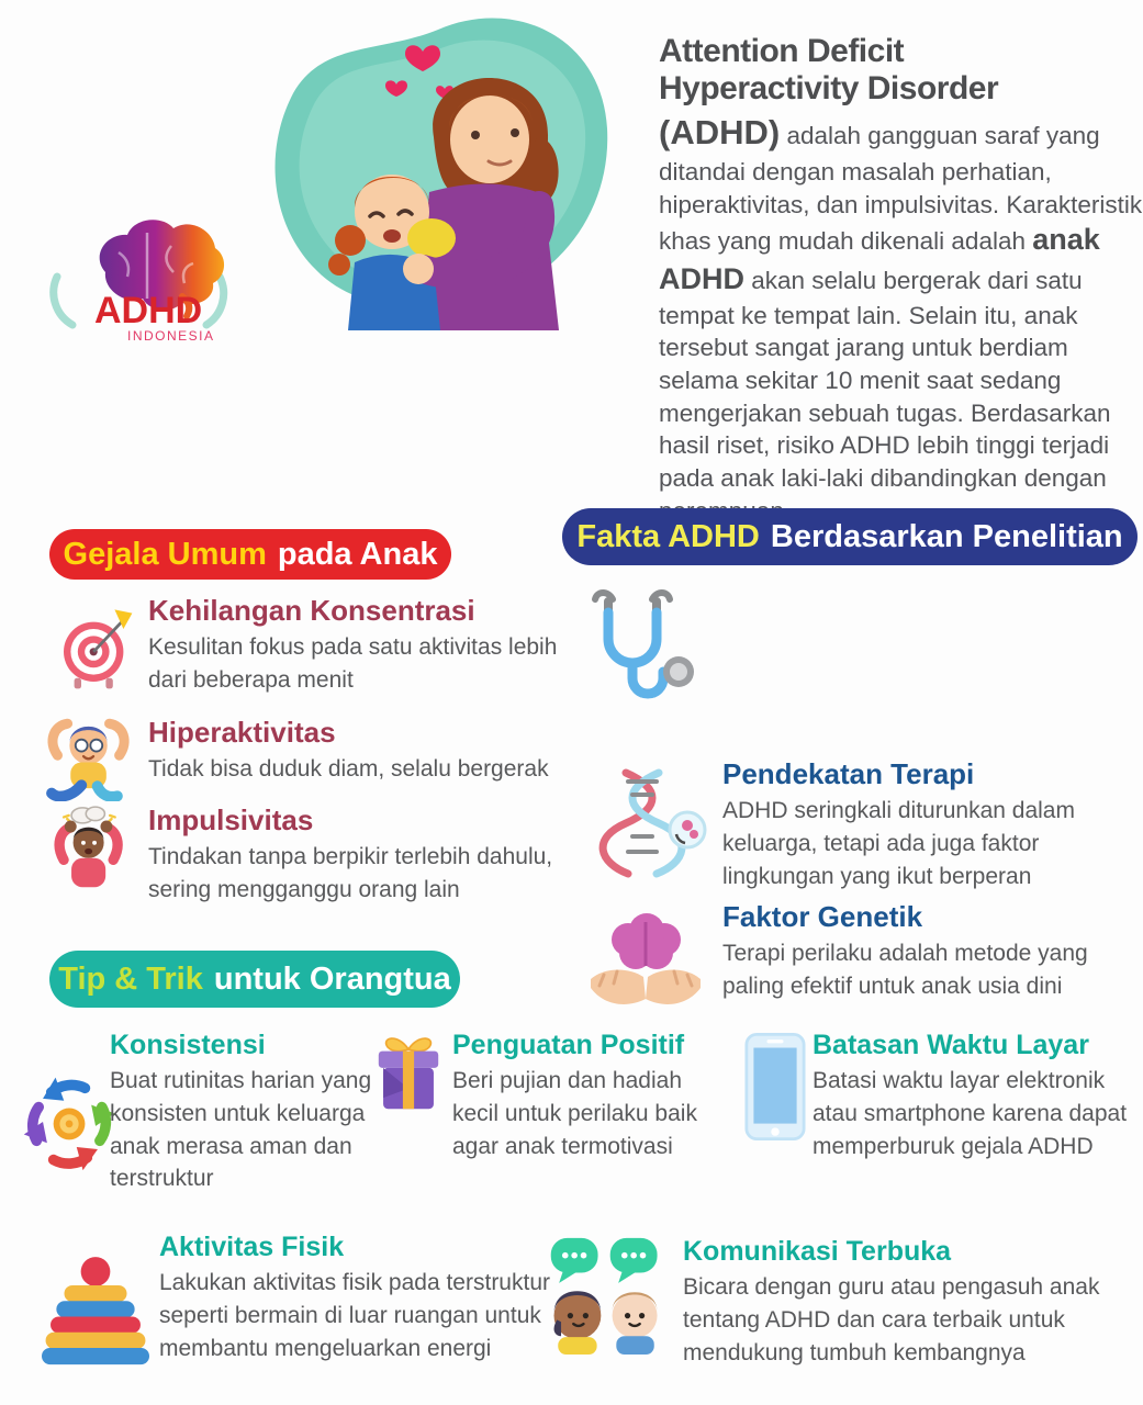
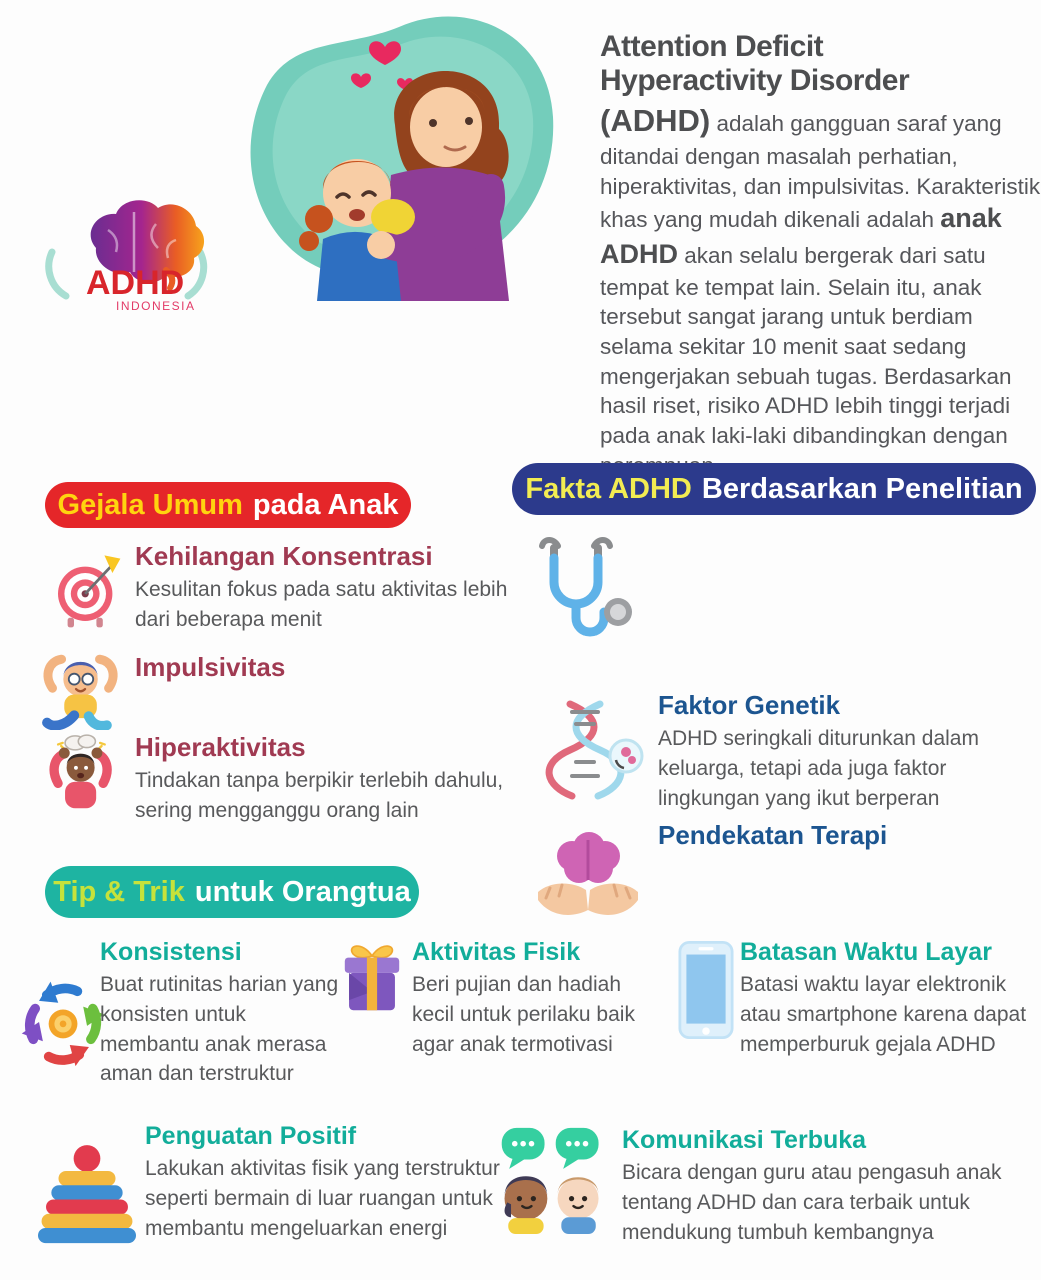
  ADHD
  INDONESIA
  Attention Deficit
  Hyperactivity Disorder
  (ADHD) adalah gangguan saraf yang ditandai dengan masalah perhatian, hiperaktivitas, dan impulsivitas. Karakteristik khas yang mudah dikenali adalah anak ADHD akan selalu bergerak dari satu tempat ke tempat lain. Selain itu, anak tersebut sangat jarang untuk berdiam selama sekitar 10 menit saat sedang mengerjakan sebuah tugas. Berdasarkan hasil riset, risiko ADHD lebih tinggi terjadi pada anak laki-laki dibandingkan dengan
  Gejala Umum
  pada Anak
  Kehilangan Konsentrasi
  Kesulitan fokus pada satu aktivitas lebih dari beberapa menit
- Hiperaktivitas
+ Impulsivitas
- Tidak bisa duduk diam, selalu bergerak
- Impulsivitas
+ Hiperaktivitas
  Tindakan tanpa berpikir terlebih dahulu, sering mengganggu orang lain
  Fakta ADHD
  Berdasarkan Penelitian
- Pendekatan Terapi
+ Faktor Genetik
  ADHD seringkali diturunkan dalam keluarga, tetapi ada juga faktor lingkungan yang ikut berperan
- Faktor Genetik
+ Pendekatan Terapi
- Terapi perilaku adalah metode yang paling efektif untuk anak usia dini
  Tip & Trik
  untuk Orangtua
  Konsistensi
- Buat rutinitas harian yang konsisten untuk keluarga anak merasa aman dan terstruktur
+ Buat rutinitas harian yang konsisten untuk membantu anak merasa aman dan terstruktur
- Penguatan Positif
+ Aktivitas Fisik
  Beri pujian dan hadiah kecil untuk perilaku baik agar anak termotivasi
  Batasan Waktu Layar
  Batasi waktu layar elektronik atau smartphone karena dapat memperburuk gejala ADHD
- Aktivitas Fisik
+ Penguatan Positif
- Lakukan aktivitas fisik pada terstruktur seperti bermain di luar ruangan untuk membantu mengeluarkan energi
+ Lakukan aktivitas fisik yang terstruktur seperti bermain di luar ruangan untuk membantu mengeluarkan energi
  Komunikasi Terbuka
  Bicara dengan guru atau pengasuh anak tentang ADHD dan cara terbaik untuk mendukung tumbuh kembangnya
